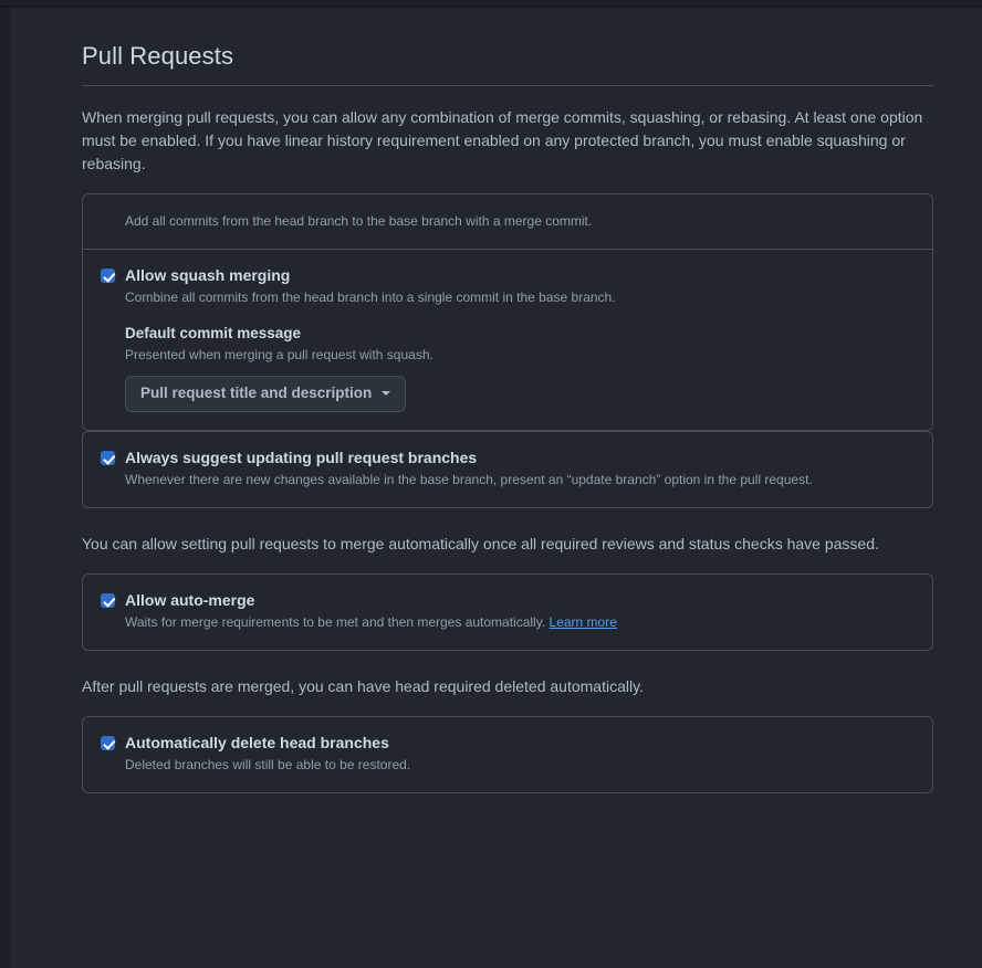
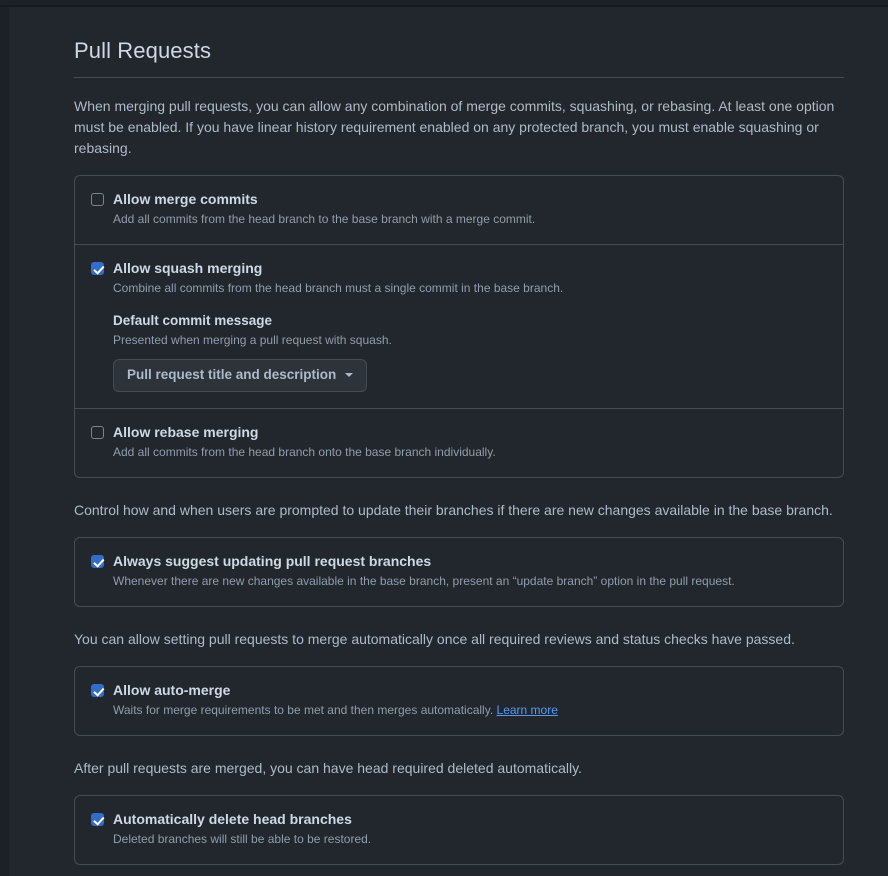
  Pull Requests
  When merging pull requests, you can allow any combination of merge commits, squashing, or rebasing. At least one option must be enabled. If you have linear history requirement enabled on any protected branch, you must enable squashing or rebasing.
+ Allow merge commits
  Add all commits from the head branch to the base branch with a merge commit.
  Allow squash merging
- Combine all commits from the head branch into a single commit in the base branch.
+ Combine all commits from the head branch must a single commit in the base branch.
  Default commit message
  Presented when merging a pull request with squash.
  Pull request title and description
+ Allow rebase merging
+ Add all commits from the head branch onto the base branch individually.
+ Control how and when users are prompted to update their branches if there are new changes available in the base branch.
  Always suggest updating pull request branches
  Whenever there are new changes available in the base branch, present an “update branch” option in the pull request.
  You can allow setting pull requests to merge automatically once all required reviews and status checks have passed.
  Allow auto-merge
  Waits for merge requirements to be met and then merges automatically. Learn more
  After pull requests are merged, you can have head required deleted automatically.
  Automatically delete head branches
  Deleted branches will still be able to be restored.
